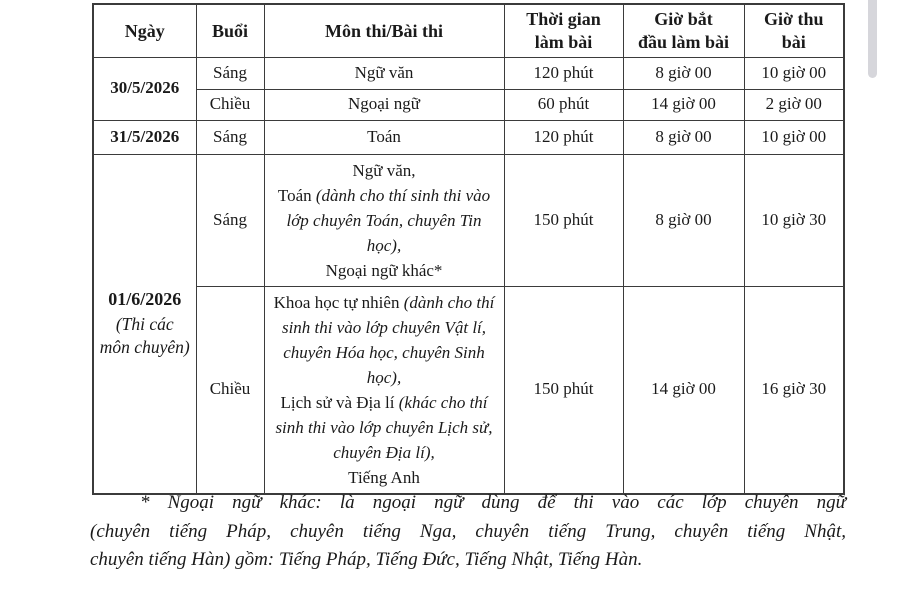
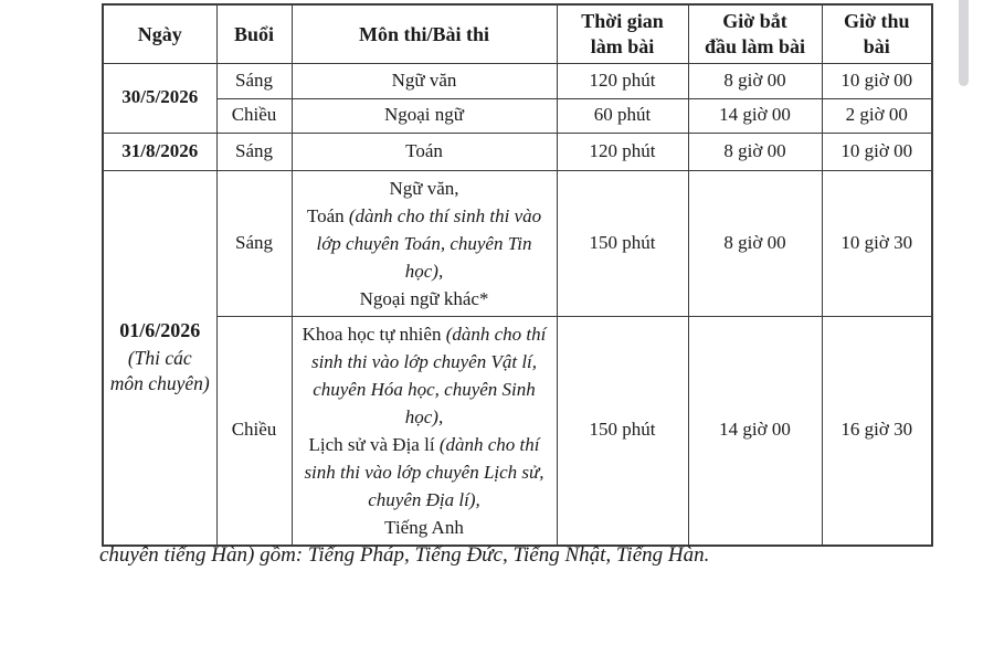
  Ngày	Buổi	Môn thi/Bài thi	Thời gian làm bài	Giờ bắt đầu làm bài	Giờ thu bài
  30/5/2026	Sáng	Ngữ văn	120 phút	8 giờ 00	10 giờ 00
  Chiều	Ngoại ngữ	60 phút	14 giờ 00	2 giờ 00
- 31/5/2026	Sáng	Toán	120 phút	8 giờ 00	10 giờ 00
+ 31/8/2026	Sáng	Toán	120 phút	8 giờ 00	10 giờ 00
  01/6/2026 (Thi các môn chuyên)	Sáng	Ngữ văn, Toán (dành cho thí sinh thi vào lớp chuyên Toán, chuyên Tin học), Ngoại ngữ khác*	150 phút	8 giờ 00	10 giờ 30
- Chiều	Khoa học tự nhiên (dành cho thí sinh thi vào lớp chuyên Vật lí, chuyên Hóa học, chuyên Sinh học), Lịch sử và Địa lí (khác cho thí sinh thi vào lớp chuyên Lịch sử, chuyên Địa lí), Tiếng Anh	150 phút	14 giờ 00	16 giờ 30
+ Chiều	Khoa học tự nhiên (dành cho thí sinh thi vào lớp chuyên Vật lí, chuyên Hóa học, chuyên Sinh học), Lịch sử và Địa lí (dành cho thí sinh thi vào lớp chuyên Lịch sử, chuyên Địa lí), Tiếng Anh	150 phút	14 giờ 00	16 giờ 30
- * Ngoại ngữ khác: là ngoại ngữ dùng để thi vào các lớp chuyên ngữ
- (chuyên tiếng Pháp, chuyên tiếng Nga, chuyên tiếng Trung, chuyên tiếng Nhật,
  chuyên tiếng Hàn) gồm: Tiếng Pháp, Tiếng Đức, Tiếng Nhật, Tiếng Hàn.
